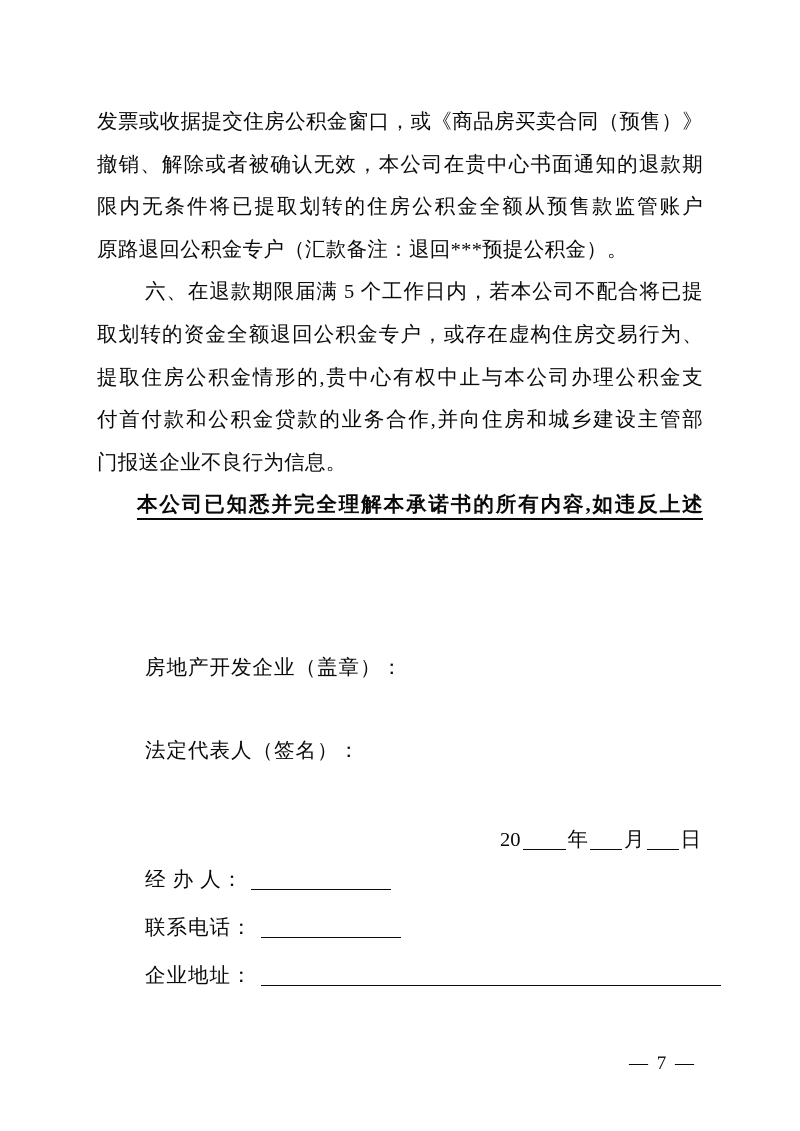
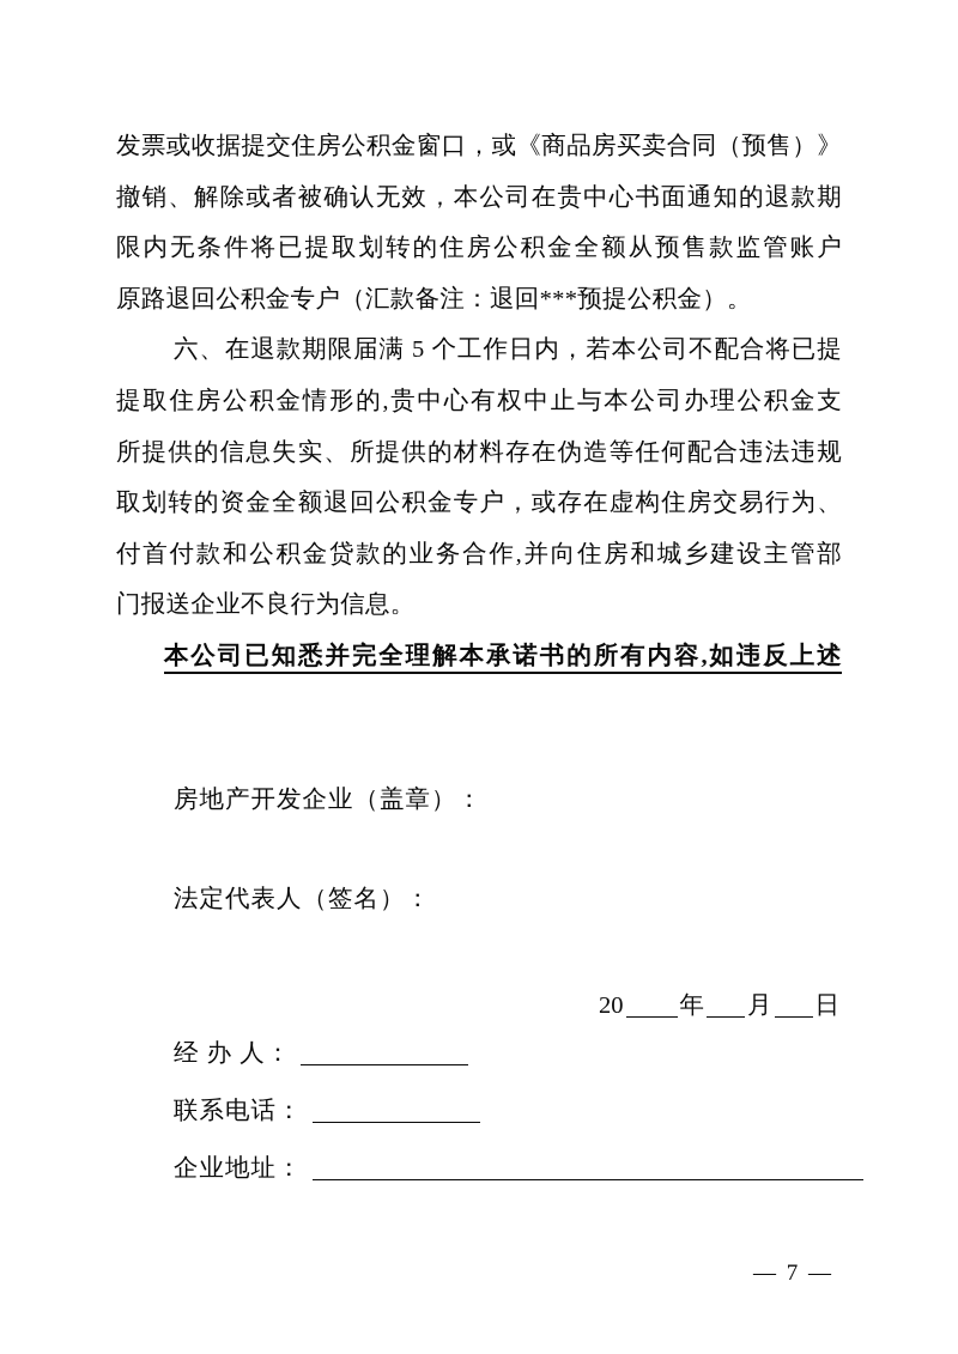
  发票或收据提交住房公积金窗口，或《商品房买卖合同（预售）》
  撤销、解除或者被确认无效，本公司在贵中心书面通知的退款期
  限内无条件将已提取划转的住房公积金全额从预售款监管账户
  原路退回公积金专户（汇款备注：退回***预提公积金）。
  六、在退款期限届满 5 个工作日内，若本公司不配合将已提
- 取划转的资金全额退回公积金专户，或存在虚构住房交易行为、
+ 提取住房公积金情形的,贵中心有权中止与本公司办理公积金支
+ 所提供的信息失实、所提供的材料存在伪造等任何配合违法违规
- 提取住房公积金情形的,贵中心有权中止与本公司办理公积金支
+ 取划转的资金全额退回公积金专户，或存在虚构住房交易行为、
  付首付款和公积金贷款的业务合作,并向住房和城乡建设主管部
  门报送企业不良行为信息。
  本公司已知悉并完全理解本承诺书的所有内容,如违反上述
  房地产开发企业（盖章）：
  法定代表人（签名）：
  20 年 月 日
  经 办 人：
  联系电话：
  企业地址：
  — 7 —
